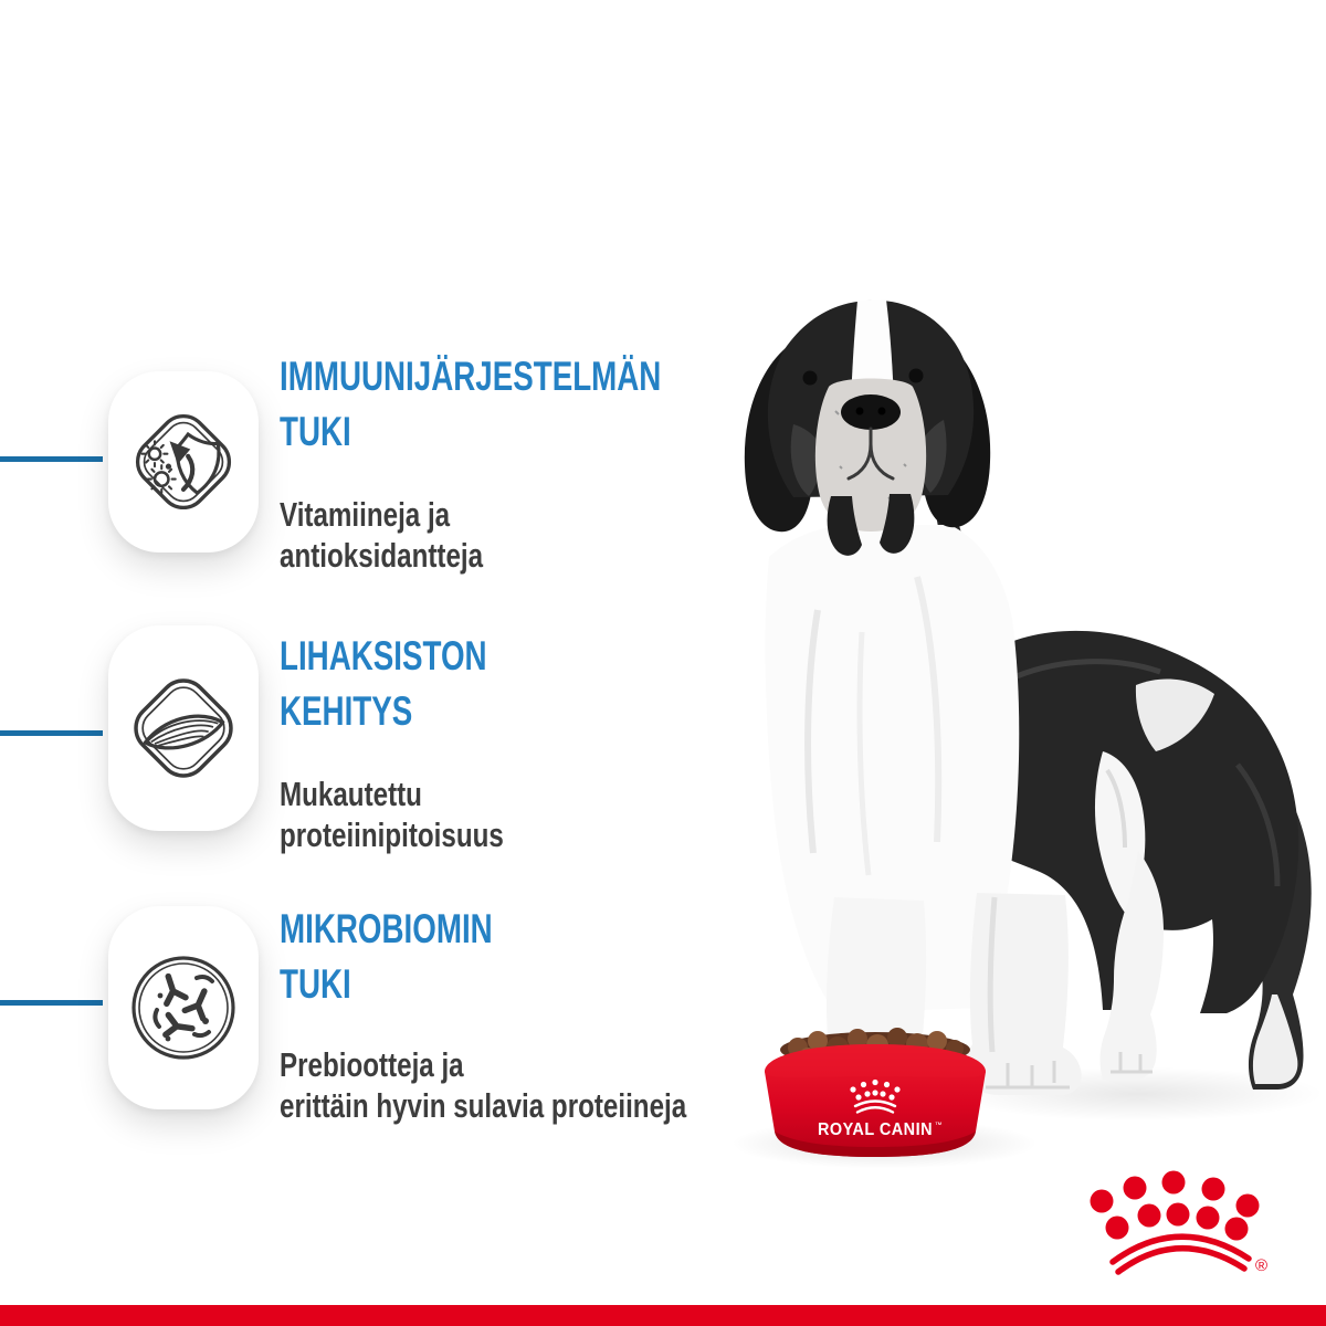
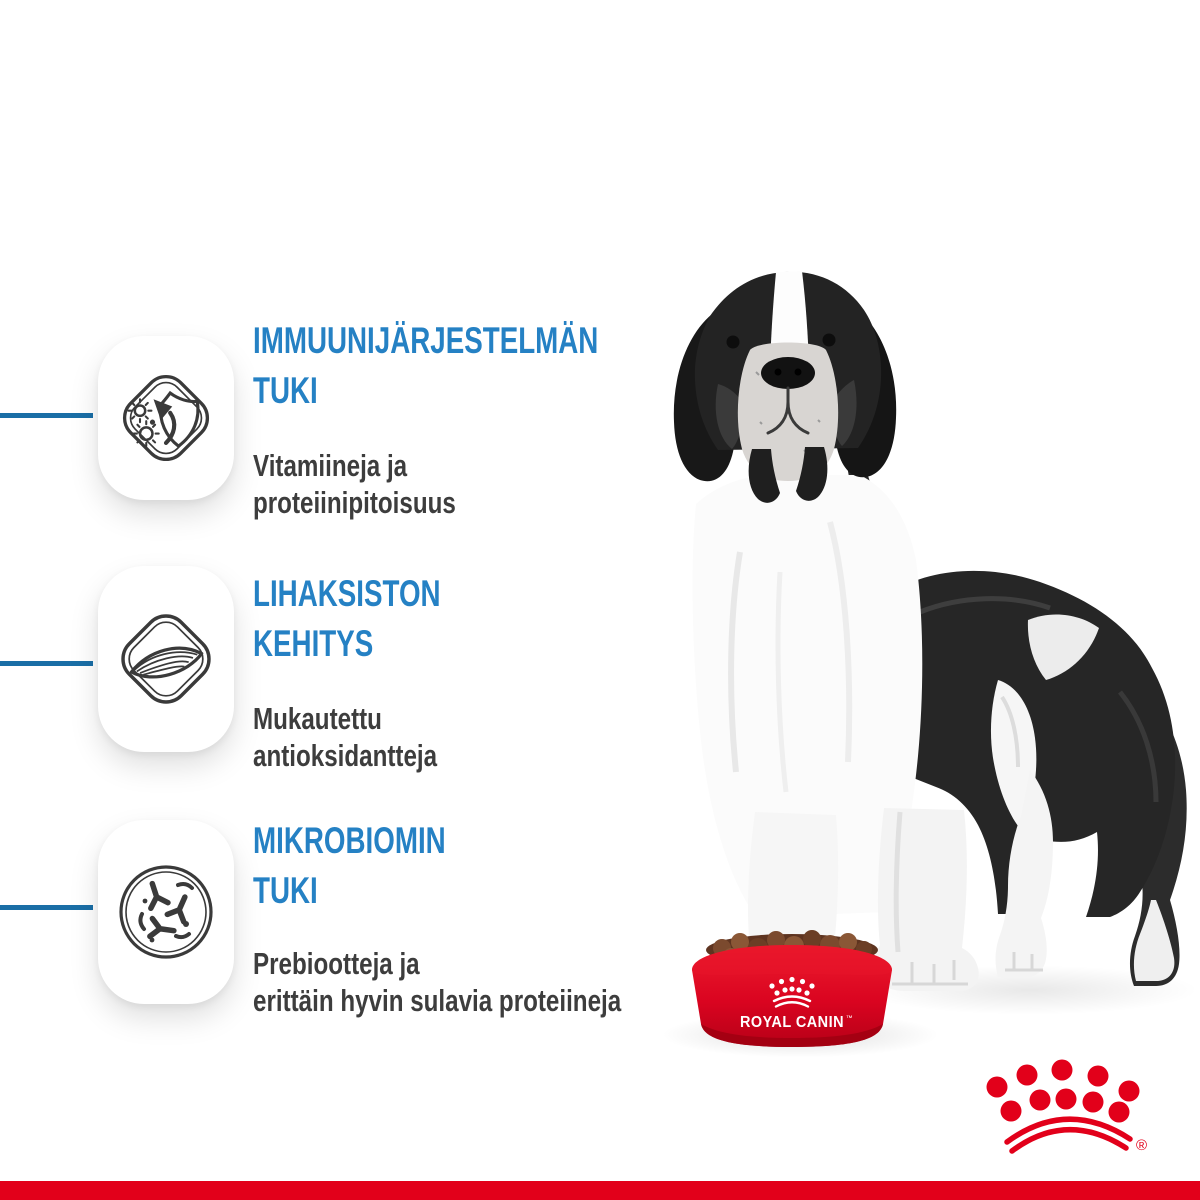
  IMMUUNIJÄRJESTELMÄN
  TUKI
  Vitamiineja ja
- antioksidantteja
+ proteiinipitoisuus
  LIHAKSISTON
  KEHITYS
  Mukautettu
- proteiinipitoisuus
+ antioksidantteja
  MIKROBIOMIN
  TUKI
  Prebiootteja ja
  erittäin hyvin sulavia proteiineja
  ROYAL CANIN
  ®
